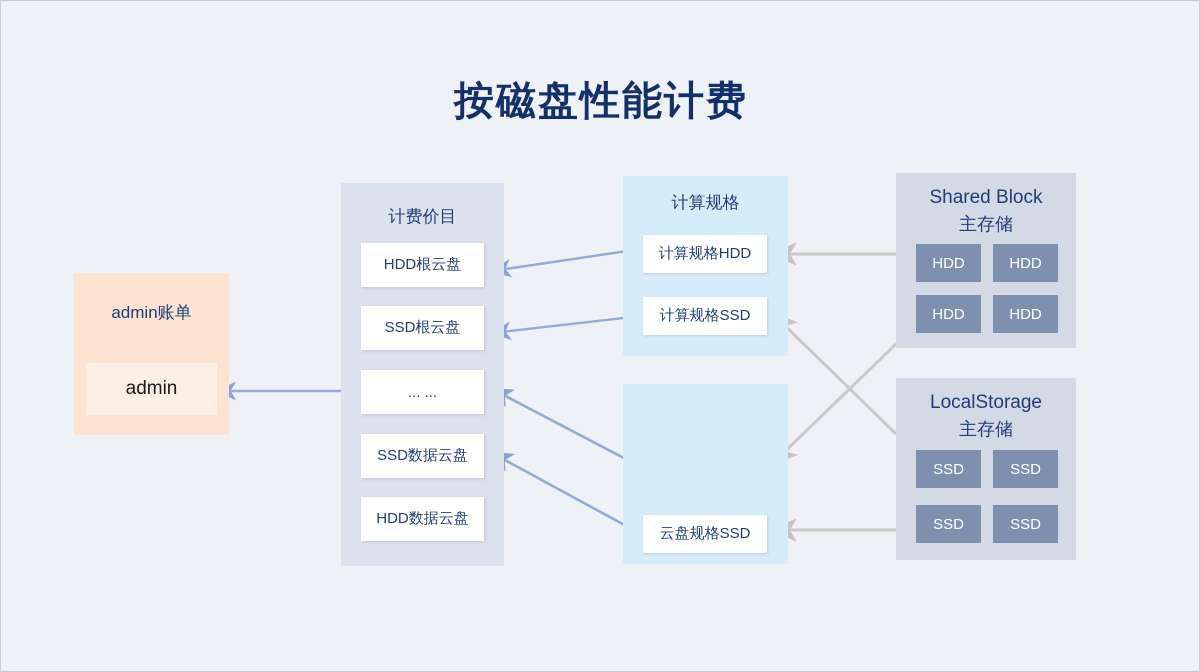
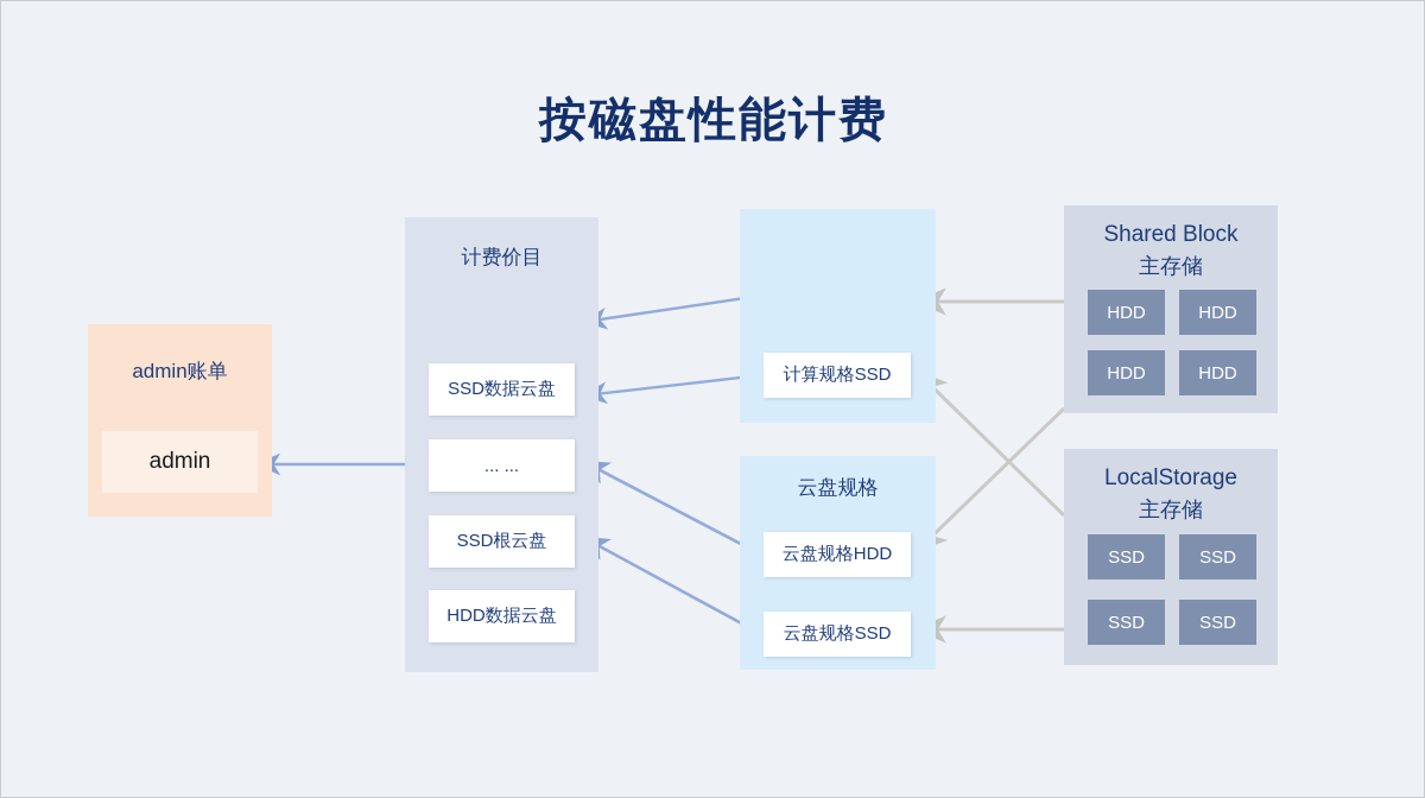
  按磁盘性能计费
  admin账单
  admin
  计费价目
- HDD根云盘
- SSD根云盘
+ SSD数据云盘
  ... ...
- SSD数据云盘
+ SSD根云盘
  HDD数据云盘
- 计算规格
- 计算规格HDD
  计算规格SSD
+ 云盘规格
+ 云盘规格HDD
  云盘规格SSD
  Shared Block
  主存储
  HDD
  HDD
  HDD
  HDD
  LocalStorage
  主存储
  SSD
  SSD
  SSD
  SSD
